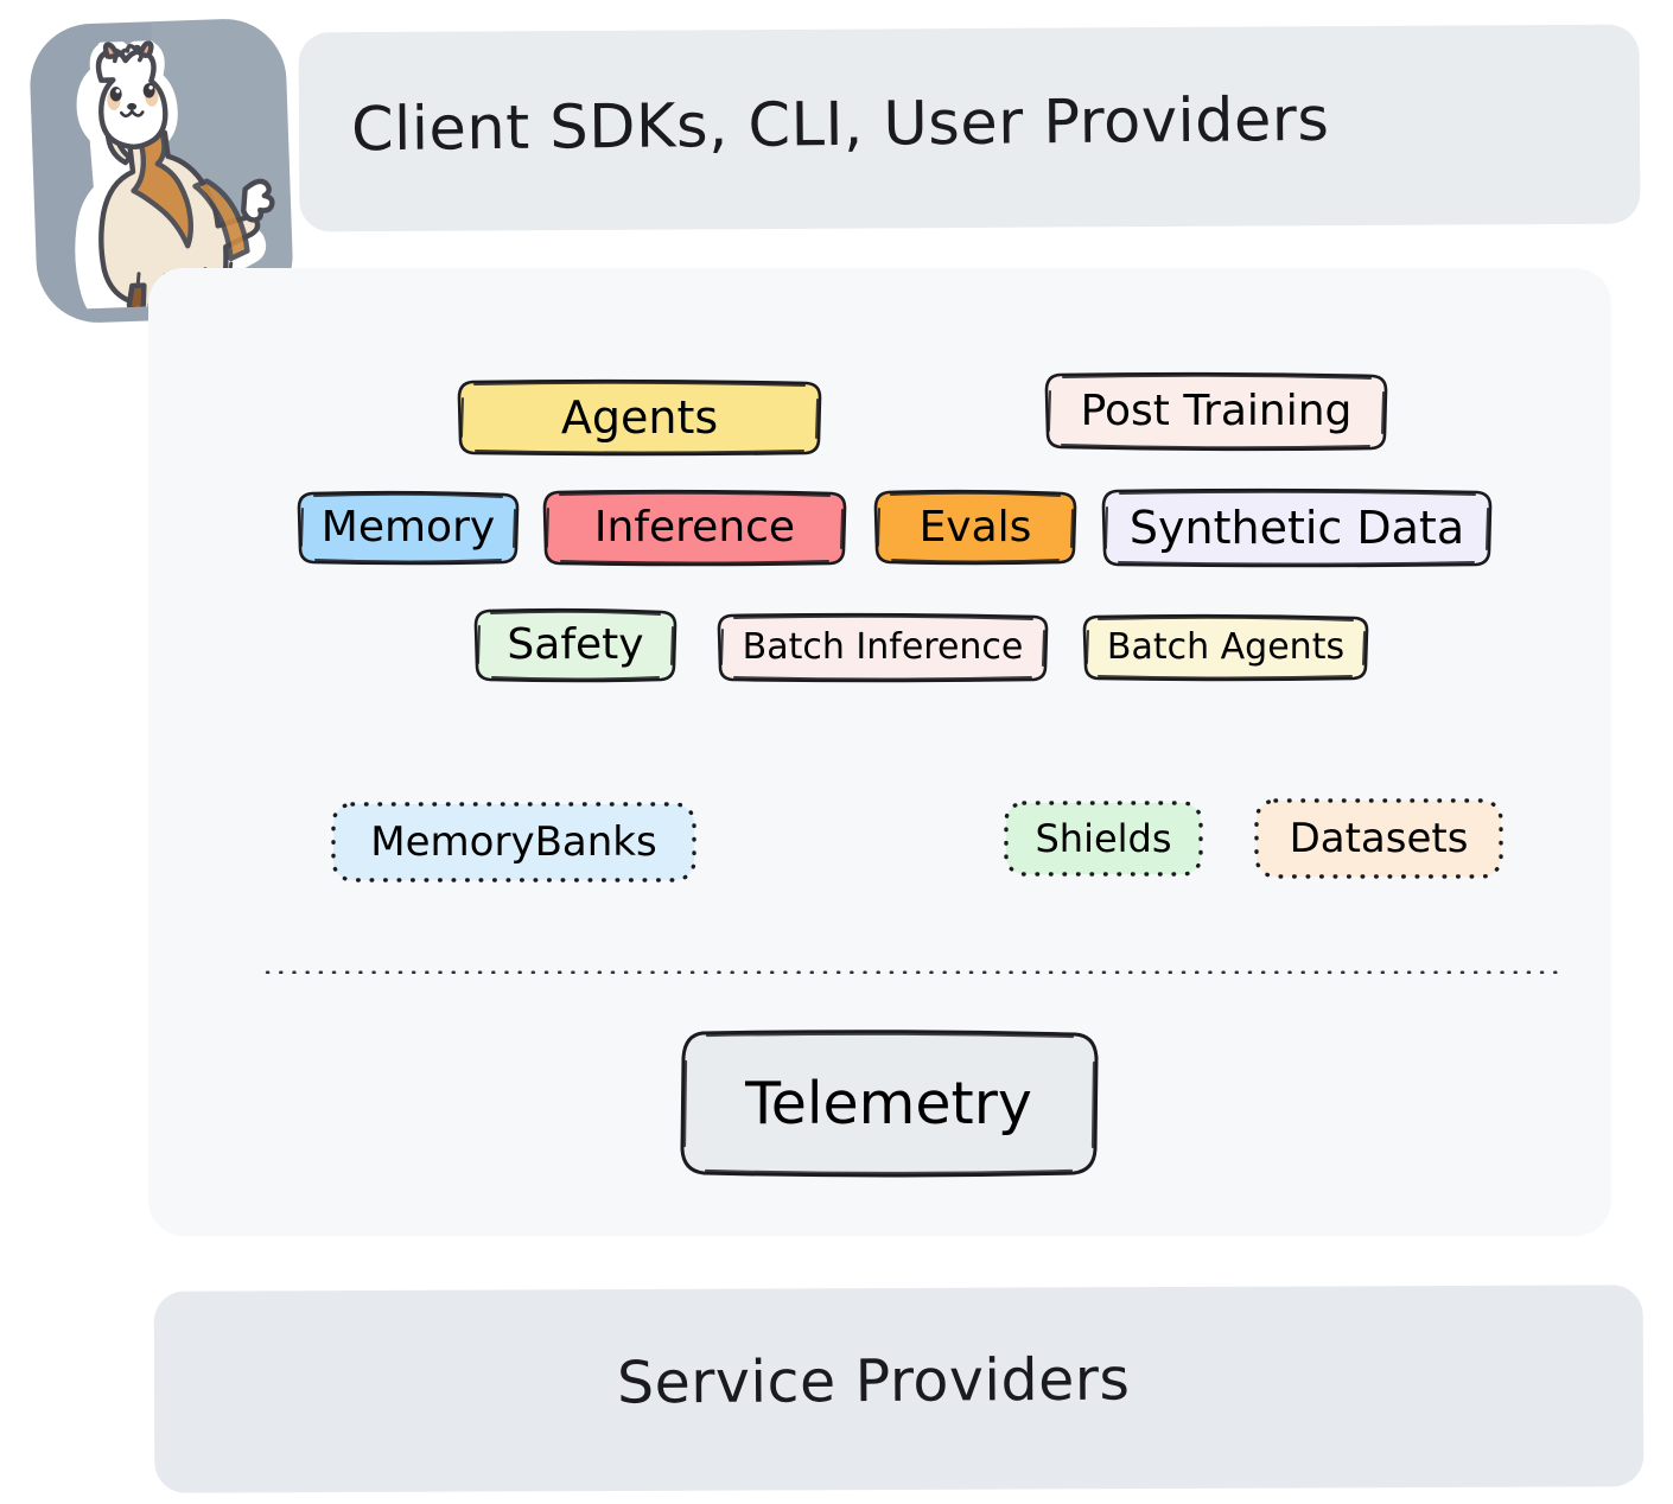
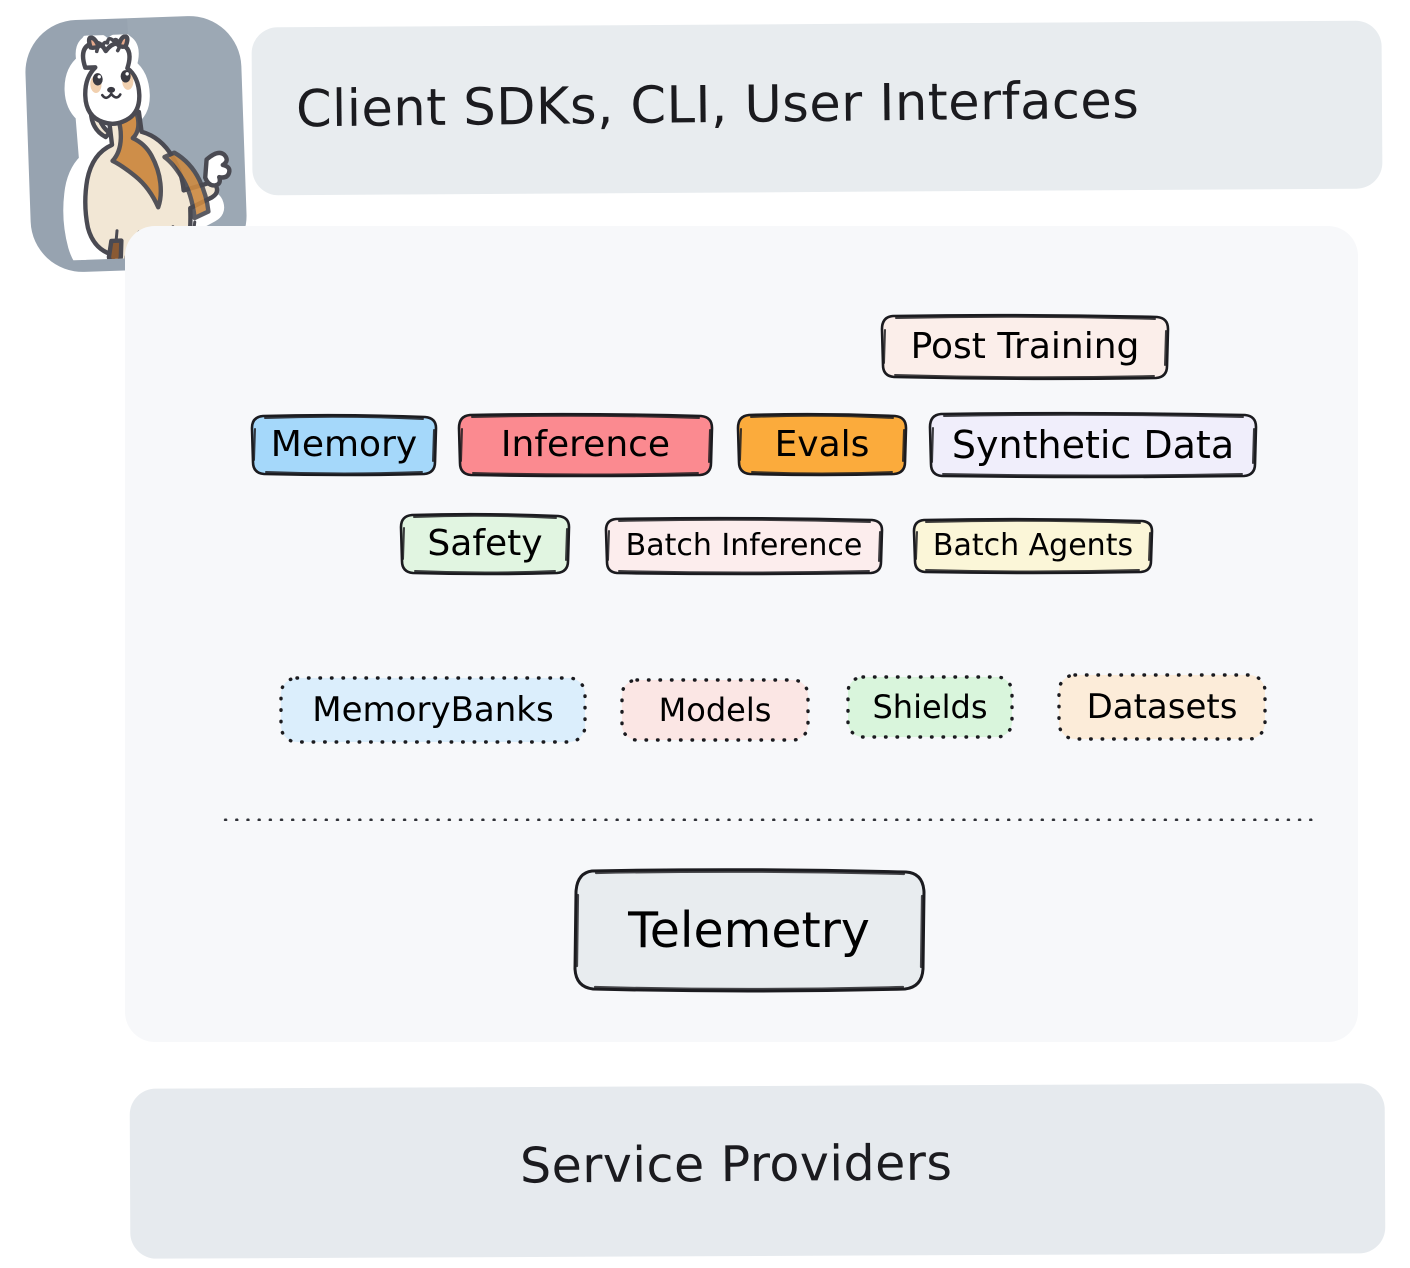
- Client SDKs, CLI, User Providers
+ Client SDKs, CLI, User Interfaces
- Agents
  Post Training
  Memory
  Inference
  Evals
  Synthetic Data
  Safety
  Batch Inference
  Batch Agents
  MemoryBanks
+ Models
  Shields
  Datasets
  Telemetry
  Service Providers
